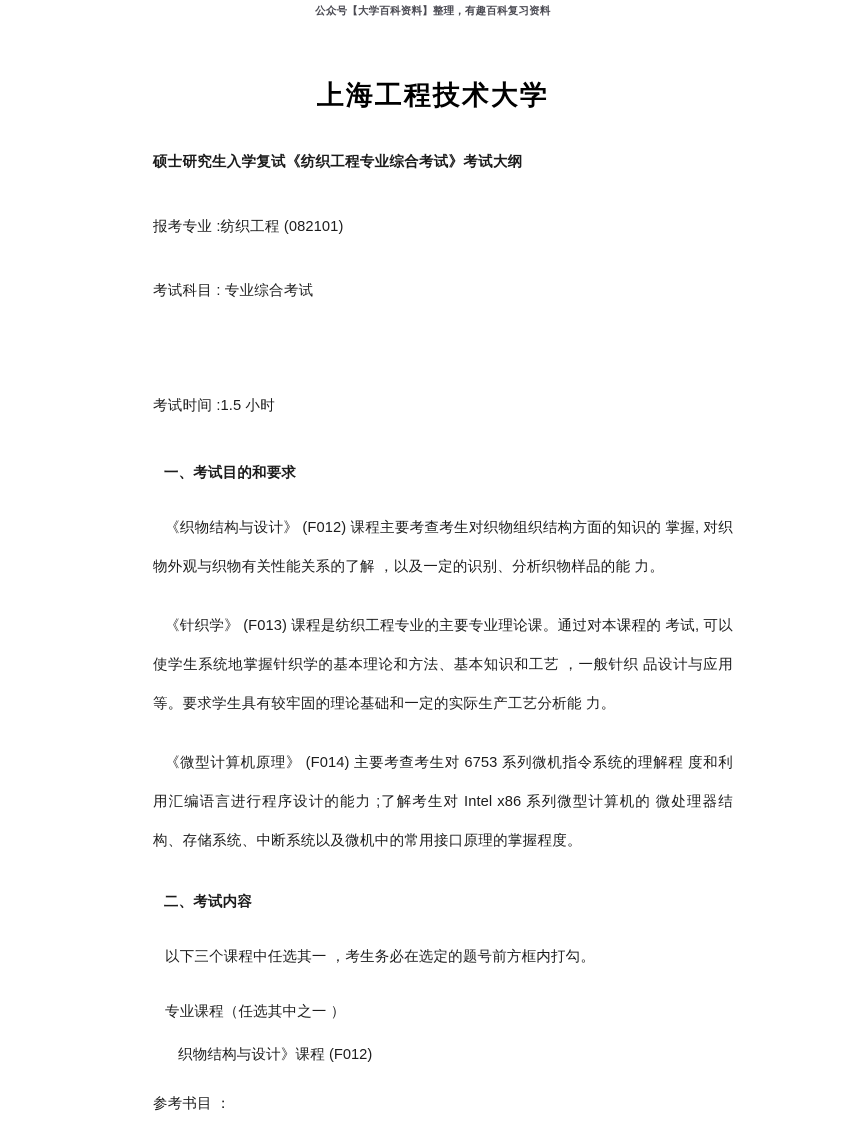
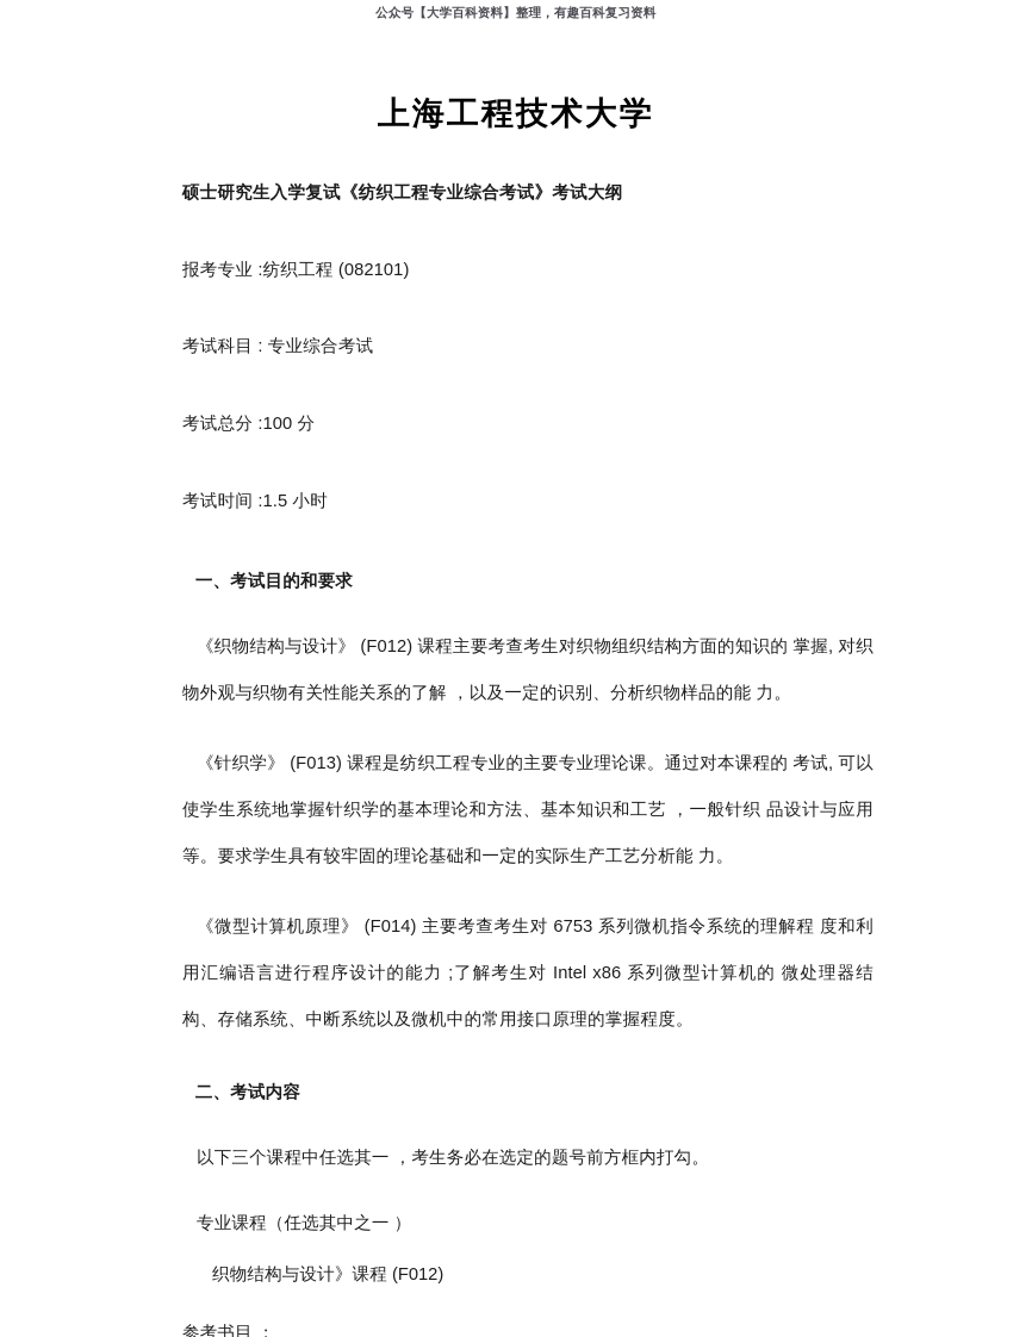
  公众号【大学百科资料】整理，有趣百科复习资料
  上海工程技术大学
  硕士研究生入学复试《纺织工程专业综合考试》考试大纲
  报考专业 :纺织工程 (082101)
  考试科目 : 专业综合考试
+ 考试总分 :100 分
  考试时间 :1.5 小时
  一、考试目的和要求
  《织物结构与设计》 (F012) 课程主要考查考生对织物组织结构方面的知识的 掌握, 对织物外观与织物有关性能关系的了解 ，以及一定的识别、分析织物样品的能 力。
  《针织学》 (F013) 课程是纺织工程专业的主要专业理论课。通过对本课程的 考试, 可以使学生系统地掌握针织学的基本理论和方法、基本知识和工艺 ，一般针织 品设计与应用等。要求学生具有较牢固的理论基础和一定的实际生产工艺分析能 力。
  《微型计算机原理》 (F014) 主要考查考生对 6753 系列微机指令系统的理解程 度和利用汇编语言进行程序设计的能力 ;了解考生对 Intel x86 系列微型计算机的 微处理器结构、存储系统、中断系统以及微机中的常用接口原理的掌握程度。
  二、考试内容
  以下三个课程中任选其一 ，考生务必在选定的题号前方框内打勾。
  专业课程（任选其中之一 ）
  织物结构与设计》课程 (F012)
  参考书目 ：
